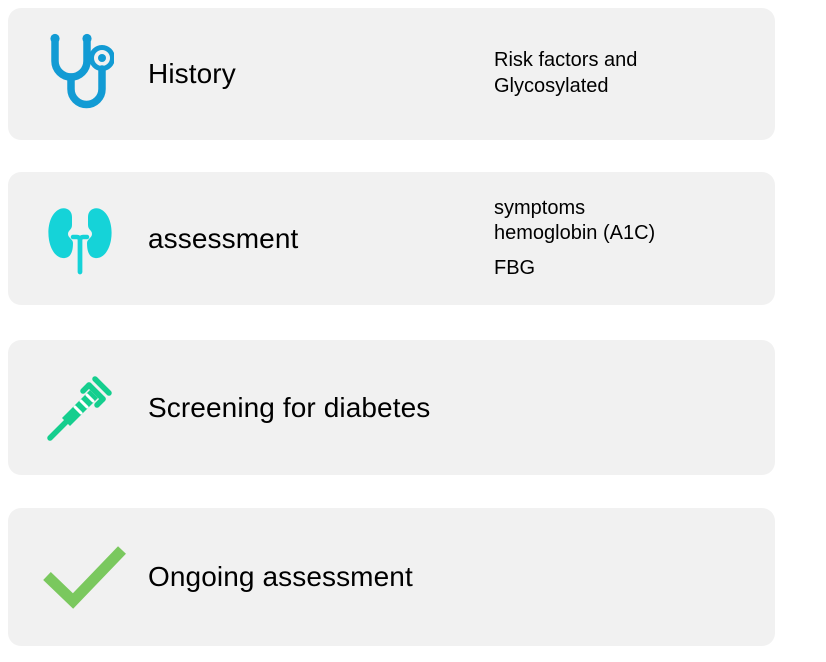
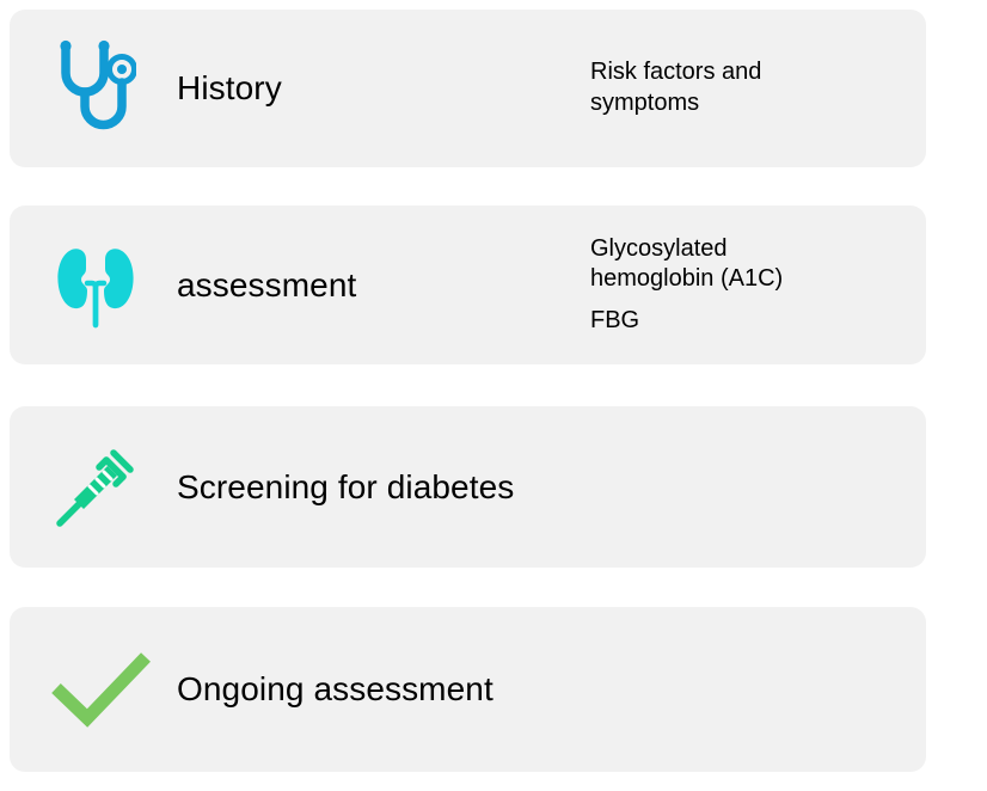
  History
  Risk factors and
- Glycosylated
+ symptoms
  assessment
- symptoms
+ Glycosylated
  hemoglobin (A1C)
  FBG
  Screening for diabetes
  Ongoing assessment
